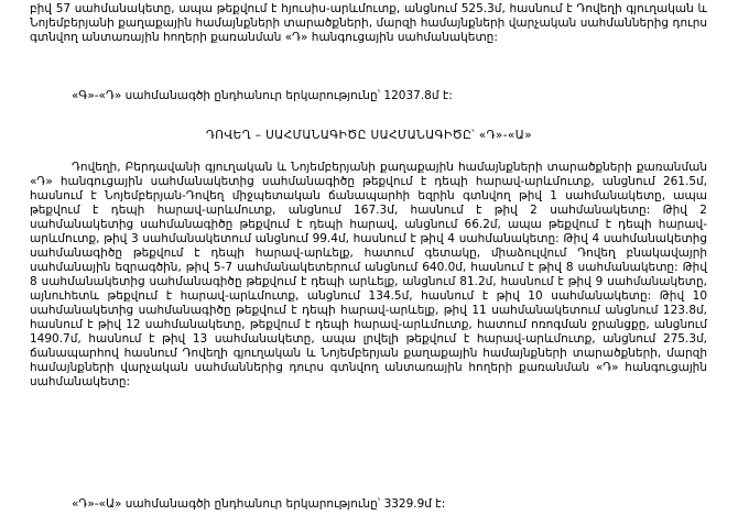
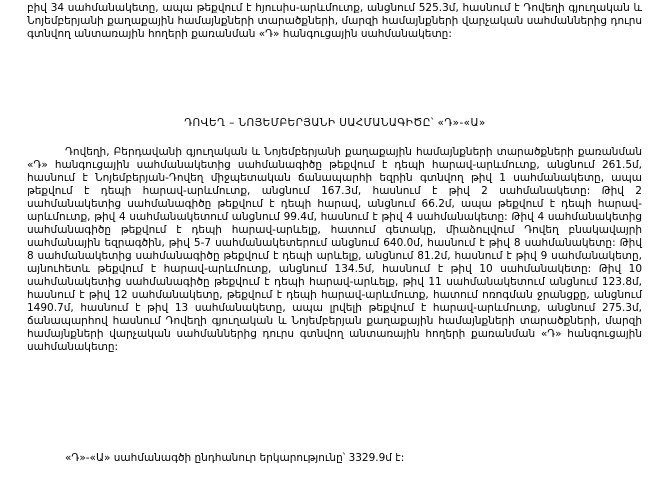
- բիվ 57 սահմանակետը, ապա թեքվում է հյուսիս-արևմուտք, անցնում 525.3մ, հասնում է Դովեղի գյուղական և Նոյեմբերյանի քաղաքային համայնքների տարածքների, մարզի համայնքների վարչական սահմաններից դուրս գտնվող անտառային հողերի քառանման «Դ» հանգուցային սահմանակետը:
+ բիվ 34 սահմանակետը, ապա թեքվում է հյուսիս-արևմուտք, անցնում 525.3մ, հասնում է Դովեղի գյուղական և Նոյեմբերյանի քաղաքային համայնքների տարածքների, մարզի համայնքների վարչական սահմաններից դուրս գտնվող անտառային հողերի քառանման «Դ» հանգուցային սահմանակետը:
- «Գ»-«Դ» սահմանագծի ընդհանուր երկարությունը՝ 12037.8մ է:
- ԴՈՎԵՂ – ՍԱՀՄԱՆԱԳԻԾԸ ՍԱՀՄԱՆԱԳԻԾԸ՝ «Դ»-«Ա»
+ ԴՈՎԵՂ – ՆՈՅԵՄԲԵՐՅԱՆԻ ՍԱՀՄԱՆԱԳԻԾԸ՝ «Դ»-«Ա»
- Դովեղի, Բերդավանի գյուղական և Նոյեմբերյանի քաղաքային համայնքների տարածքների քառանման «Դ» հանգուցային սահմանակետից սահմանագիծը թեքվում է դեպի հարավ-արևմուտք, անցնում 261.5մ, հասնում է Նոյեմբերյան-Դովեղ միջպետական ճանապարհի եզրին գտնվող թիվ 1 սահմանակետը, ապա թեքվում է դեպի հարավ-արևմուտք, անցնում 167.3մ, հասնում է թիվ 2 սահմանակետը: Թիվ 2 սահմանակետից սահմանագիծը թեքվում է դեպի հարավ, անցնում 66.2մ, ապա թեքվում է դեպի հարավ-արևմուտք, թիվ 3 սահմանակետում անցնում 99.4մ, հասնում է թիվ 4 սահմանակետը: Թիվ 4 սահմանակետից սահմանագիծը թեքվում է դեպի հարավ-արևելք, հատում գետակը, միաձուլվում Դովեղ բնակավայրի սահմանային եզրագծին, թիվ 5-7 սահմանակետերում անցնում 640.0մ, հասնում է թիվ 8 սահմանակետը: Թիվ 8 սահմանակետից սահմանագիծը թեքվում է դեպի արևելք, անցնում 81.2մ, հասնում է թիվ 9 սահմանակետը, այնուհետև թեքվում է հարավ-արևմուտք, անցնում 134.5մ, հասնում է թիվ 10 սահմանակետը: Թիվ 10 սահմանակետից սահմանագիծը թեքվում է դեպի հարավ-արևելք, թիվ 11 սահմանակետում անցնում 123.8մ, հասնում է թիվ 12 սահմանակետը, թեքվում է դեպի հարավ-արևմուտք, հատում ոռոգման ջրանցքը, անցնում 1490.7մ, հասնում է թիվ 13 սահմանակետը, ապա լրվելի թեքվում է հարավ-արևմուտք, անցնում 275.3մ, ճանապարհով հասնում Դովեղի գյուղական և Նոյեմբերյան քաղաքային համայնքների տարածքների, մարզի համայնքների վարչական սահմաններից դուրս գտնվող անտառային հողերի քառանման «Դ» հանգուցային սահմանակետը:
+ Դովեղի, Բերդավանի գյուղական և Նոյեմբերյանի քաղաքային համայնքների տարածքների քառանման «Դ» հանգուցային սահմանակետից սահմանագիծը թեքվում է դեպի հարավ-արևմուտք, անցնում 261.5մ, հասնում է Նոյեմբերյան-Դովեղ միջպետական ճանապարհի եզրին գտնվող թիվ 1 սահմանակետը, ապա թեքվում է դեպի հարավ-արևմուտք, անցնում 167.3մ, հասնում է թիվ 2 սահմանակետը: Թիվ 2 սահմանակետից սահմանագիծը թեքվում է դեպի հարավ, անցնում 66.2մ, ապա թեքվում է դեպի հարավ-արևմուտք, թիվ 4 սահմանակետում անցնում 99.4մ, հասնում է թիվ 4 սահմանակետը: Թիվ 4 սահմանակետից սահմանագիծը թեքվում է դեպի հարավ-արևելք, հատում գետակը, միաձուլվում Դովեղ բնակավայրի սահմանային եզրագծին, թիվ 5-7 սահմանակետերում անցնում 640.0մ, հասնում է թիվ 8 սահմանակետը: Թիվ 8 սահմանակետից սահմանագիծը թեքվում է դեպի արևելք, անցնում 81.2մ, հասնում է թիվ 9 սահմանակետը, այնուհետև թեքվում է հարավ-արևմուտք, անցնում 134.5մ, հասնում է թիվ 10 սահմանակետը: Թիվ 10 սահմանակետից սահմանագիծը թեքվում է դեպի հարավ-արևելք, թիվ 11 սահմանակետում անցնում 123.8մ, հասնում է թիվ 12 սահմանակետը, թեքվում է դեպի հարավ-արևմուտք, հատում ոռոգման ջրանցքը, անցնում 1490.7մ, հասնում է թիվ 13 սահմանակետը, ապա լրվելի թեքվում է հարավ-արևմուտք, անցնում 275.3մ, ճանապարհով հասնում Դովեղի գյուղական և Նոյեմբերյան քաղաքային համայնքների տարածքների, մարզի համայնքների վարչական սահմաններից դուրս գտնվող անտառային հողերի քառանման «Դ» հանգուցային սահմանակետը:
  «Դ»-«Ա» սահմանագծի ընդհանուր երկարությունը՝ 3329.9մ է:
